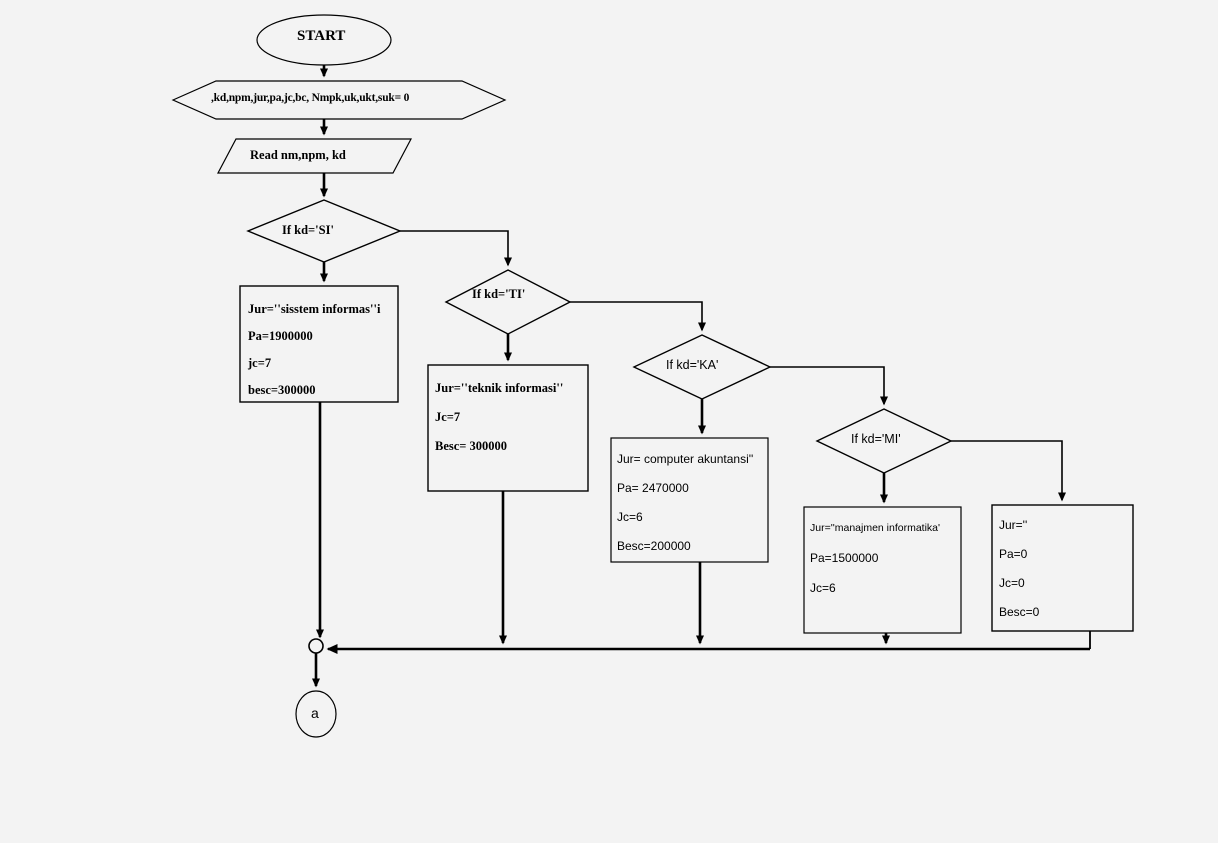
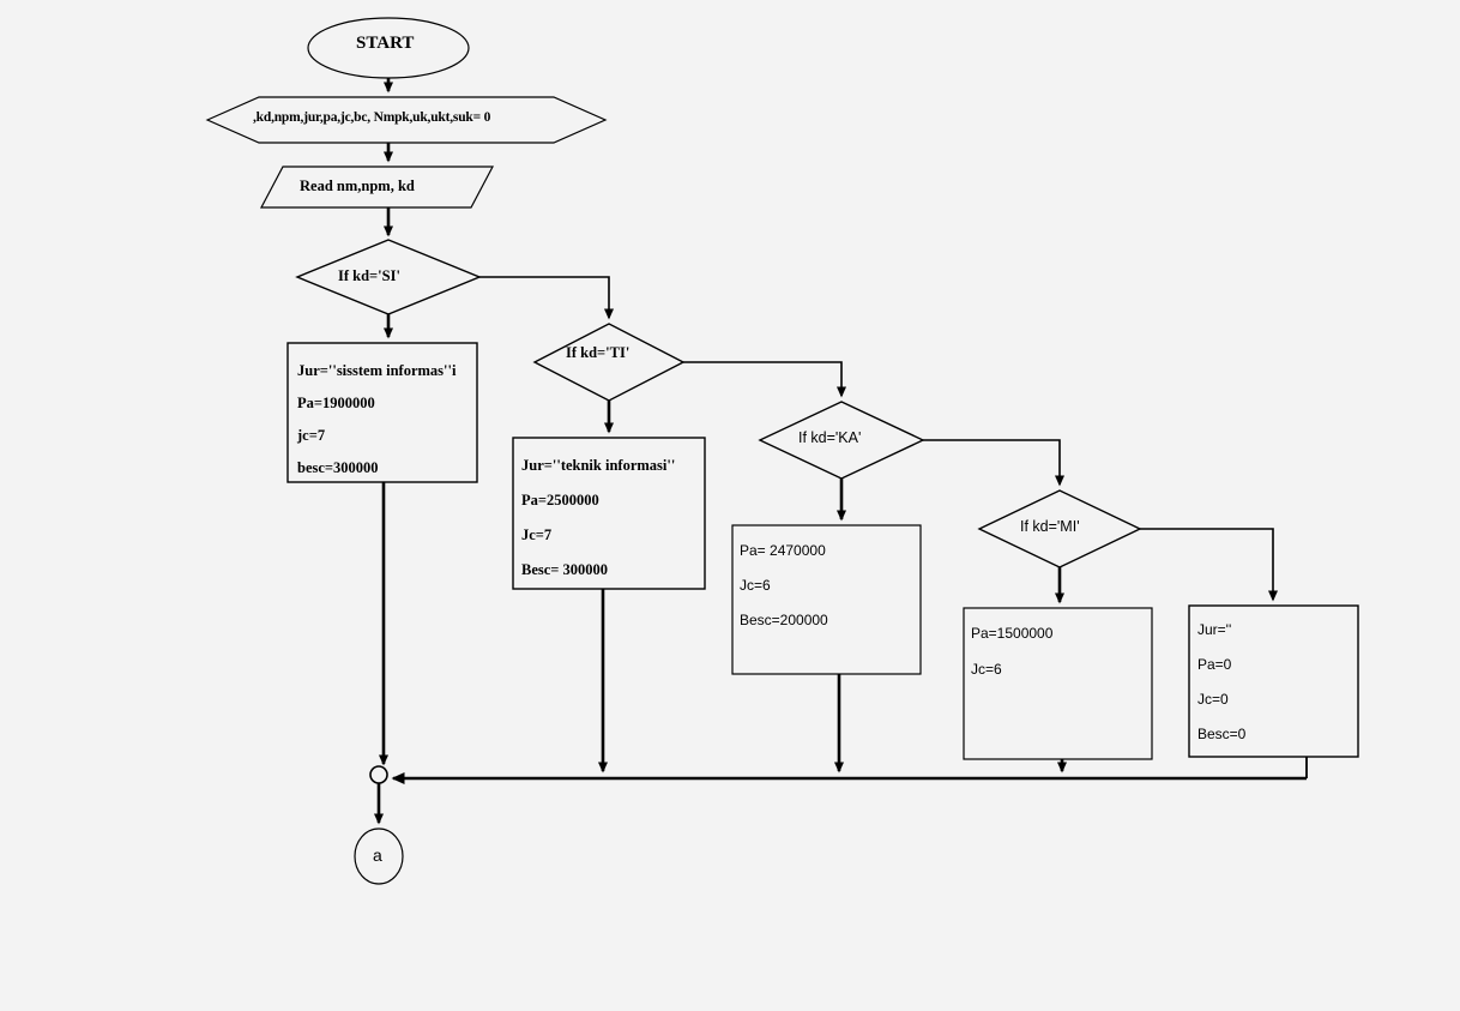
  START
  ,kd,npm,jur,pa,jc,bc, Nmpk,uk,ukt,suk= 0
  Read nm,npm, kd
  If kd='SI'
  If kd='TI'
  If kd='KA'
  If kd='MI'
  Jur=''sisstem informas''i
  Pa=1900000
  jc=7
  besc=300000
  Jur=''teknik informasi''
+ Pa=2500000
  Jc=7
  Besc= 300000
- Jur= computer akuntansi''
  Pa= 2470000
  Jc=6
  Besc=200000
- Jur=''manajmen informatika'
  Pa=1500000
  Jc=6
  Jur=''
  Pa=0
  Jc=0
  Besc=0
  a
